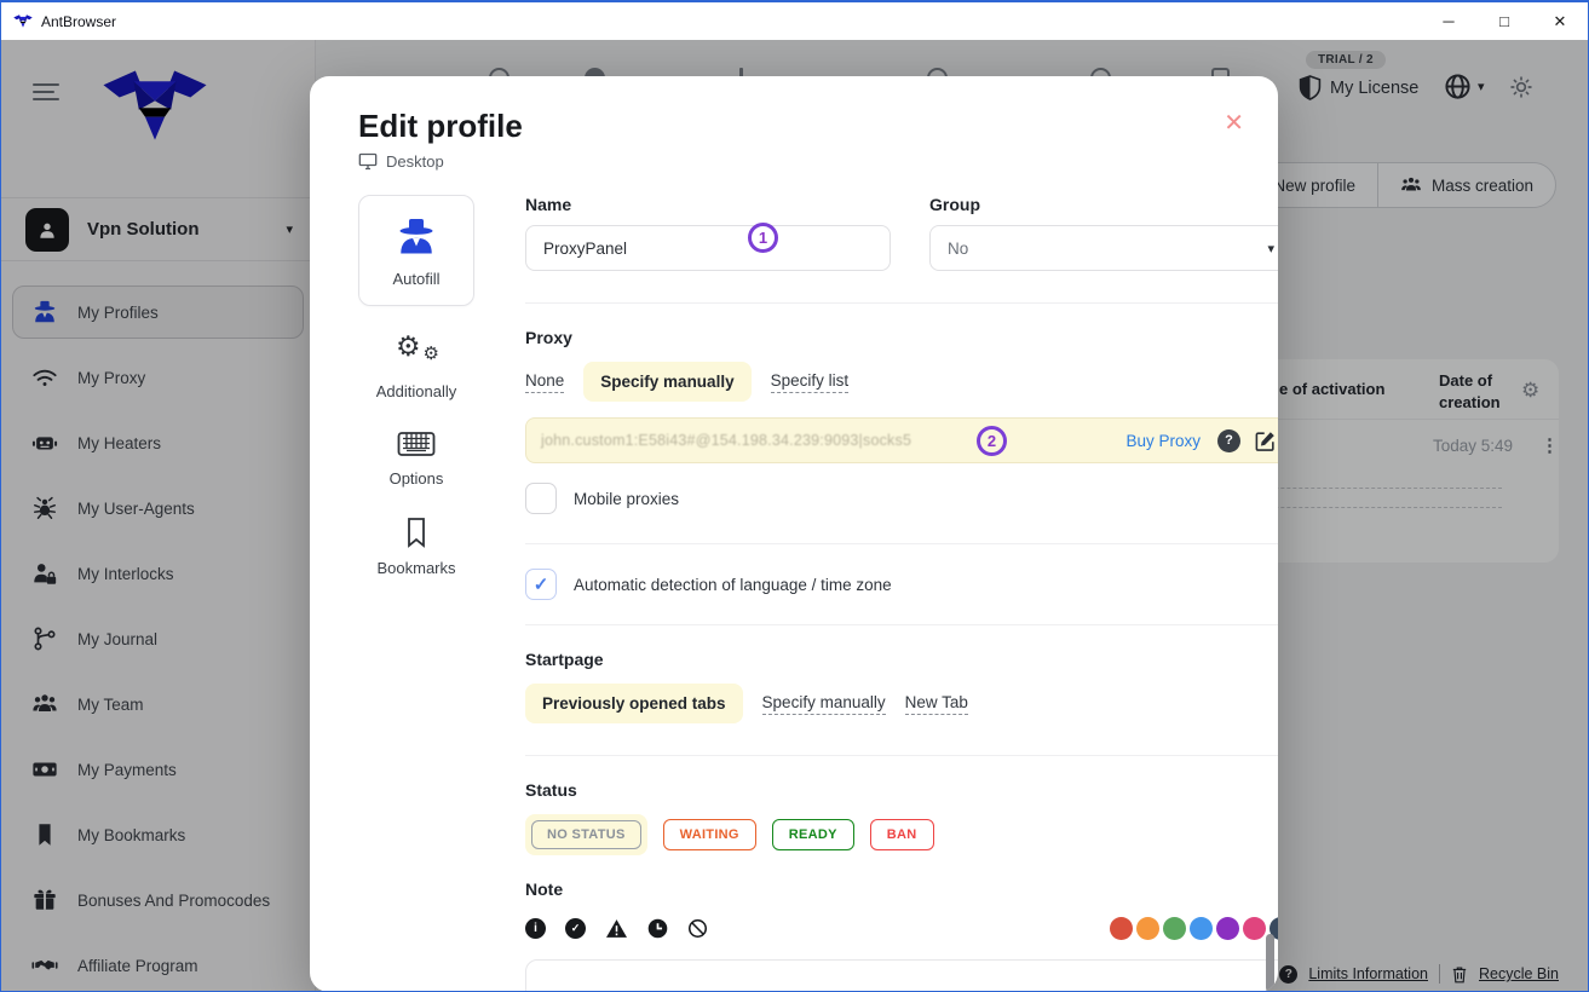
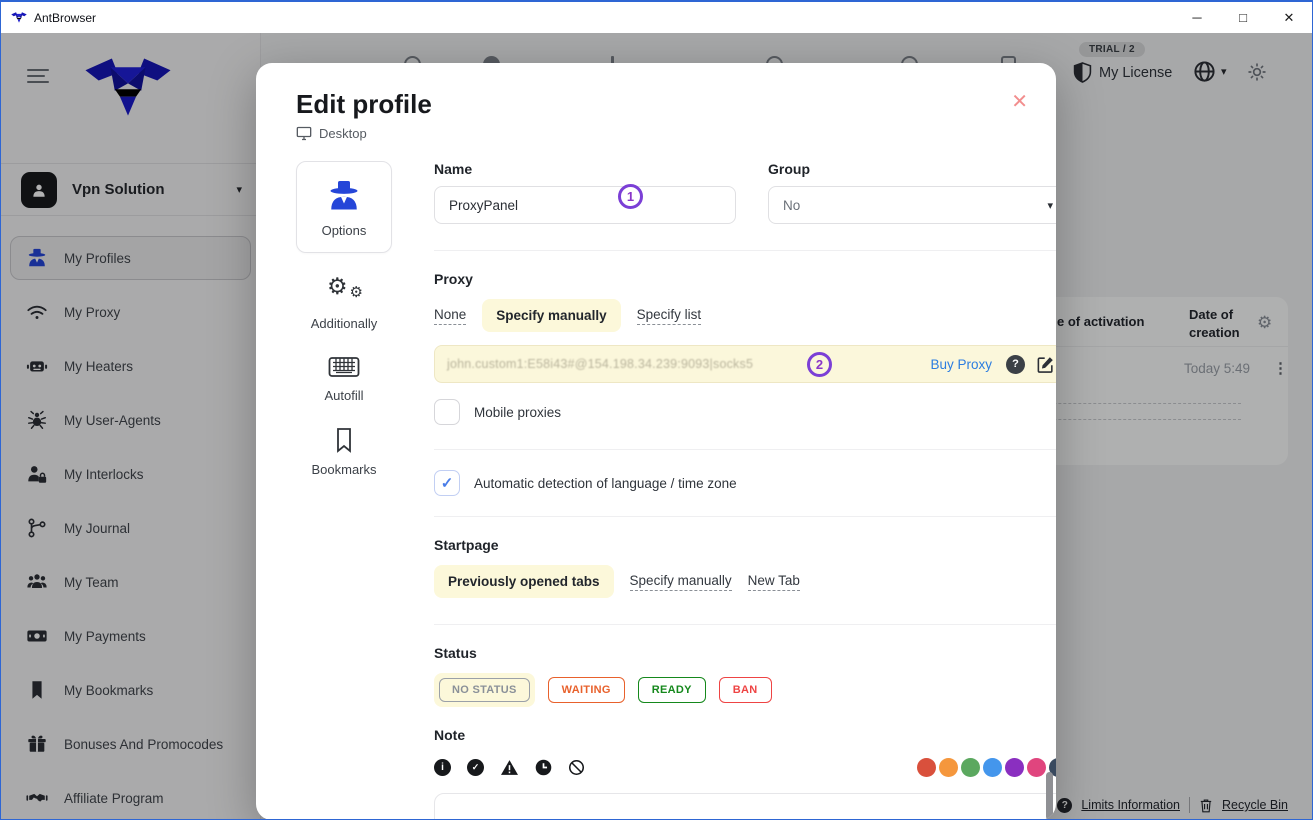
  AntBrowser
  ─
  □
  ✕
  Vpn Solution
  ▾
  My Profiles
  My Proxy
  My Heaters
  My User-Agents
  My Interlocks
  My Journal
  My Team
  My Payments
  My Bookmarks
  Bonuses And Promocodes
  Affiliate Program
  TRIAL / 2
  My License
  ▾
- New profile
- Mass creation
  e of activation
  Date of creation
  ⚙
  Today 5:49
  ⋮
  ?
  Limits Information
  Recycle Bin
  ✕
  Edit profile
  Desktop
- Autofill
+ Options
  ⚙
  ⚙
  Additionally
- Options
+ Autofill
  Bookmarks
  Name
  ProxyPanel
  1
  Group
  No
  ▾
  Proxy
  None
  Specify manually
  Specify list
  john.custom1:E58i43#@154.198.34.239:9093|socks5
  2
  Buy Proxy
  ?
  Mobile proxies
  ✓
  Automatic detection of language / time zone
  Startpage
  Previously opened tabs
  Specify manually
  New Tab
  Status
  NO STATUS
  WAITING
  READY
  BAN
  Note
  i
  ✓
